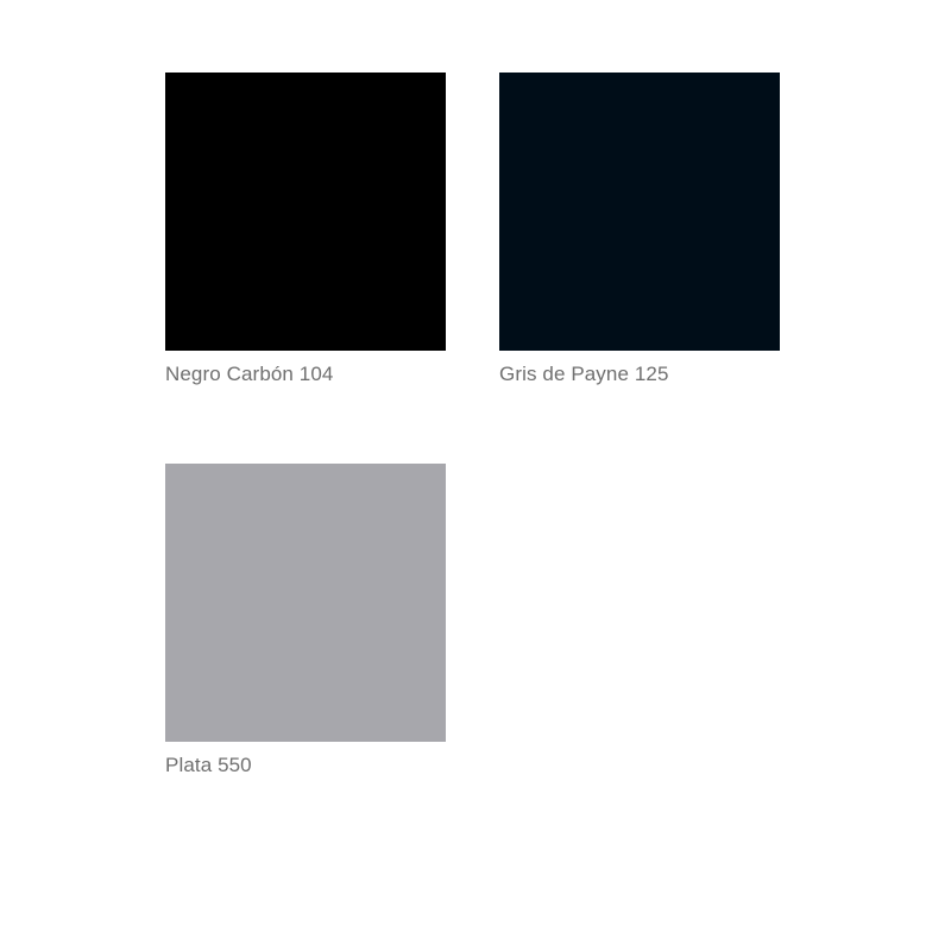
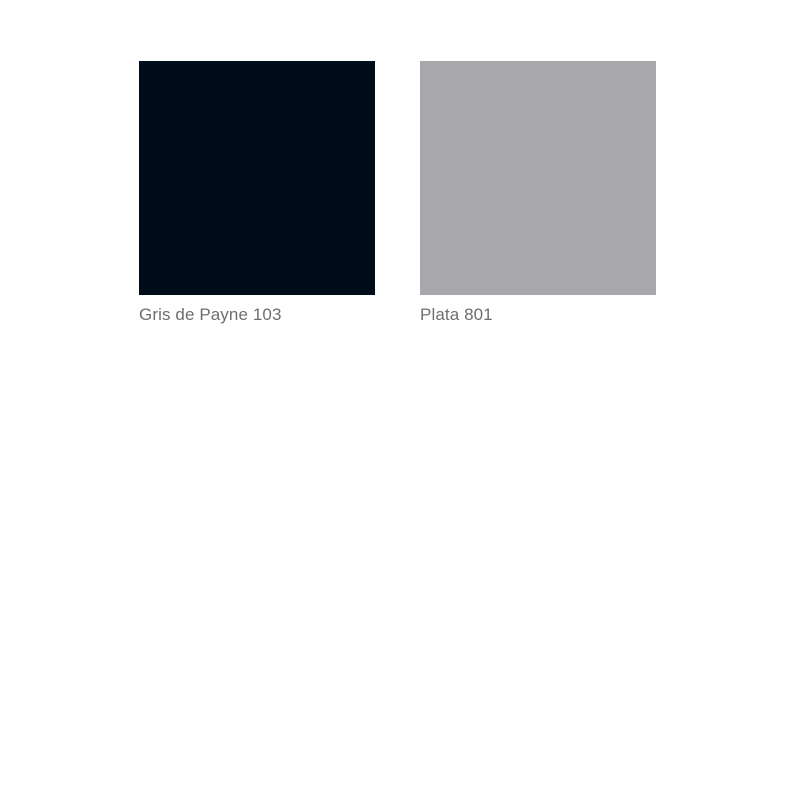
- Negro Carbón 104
- Gris de Payne 125
+ Gris de Payne 103
- Plata 550
+ Plata 801
